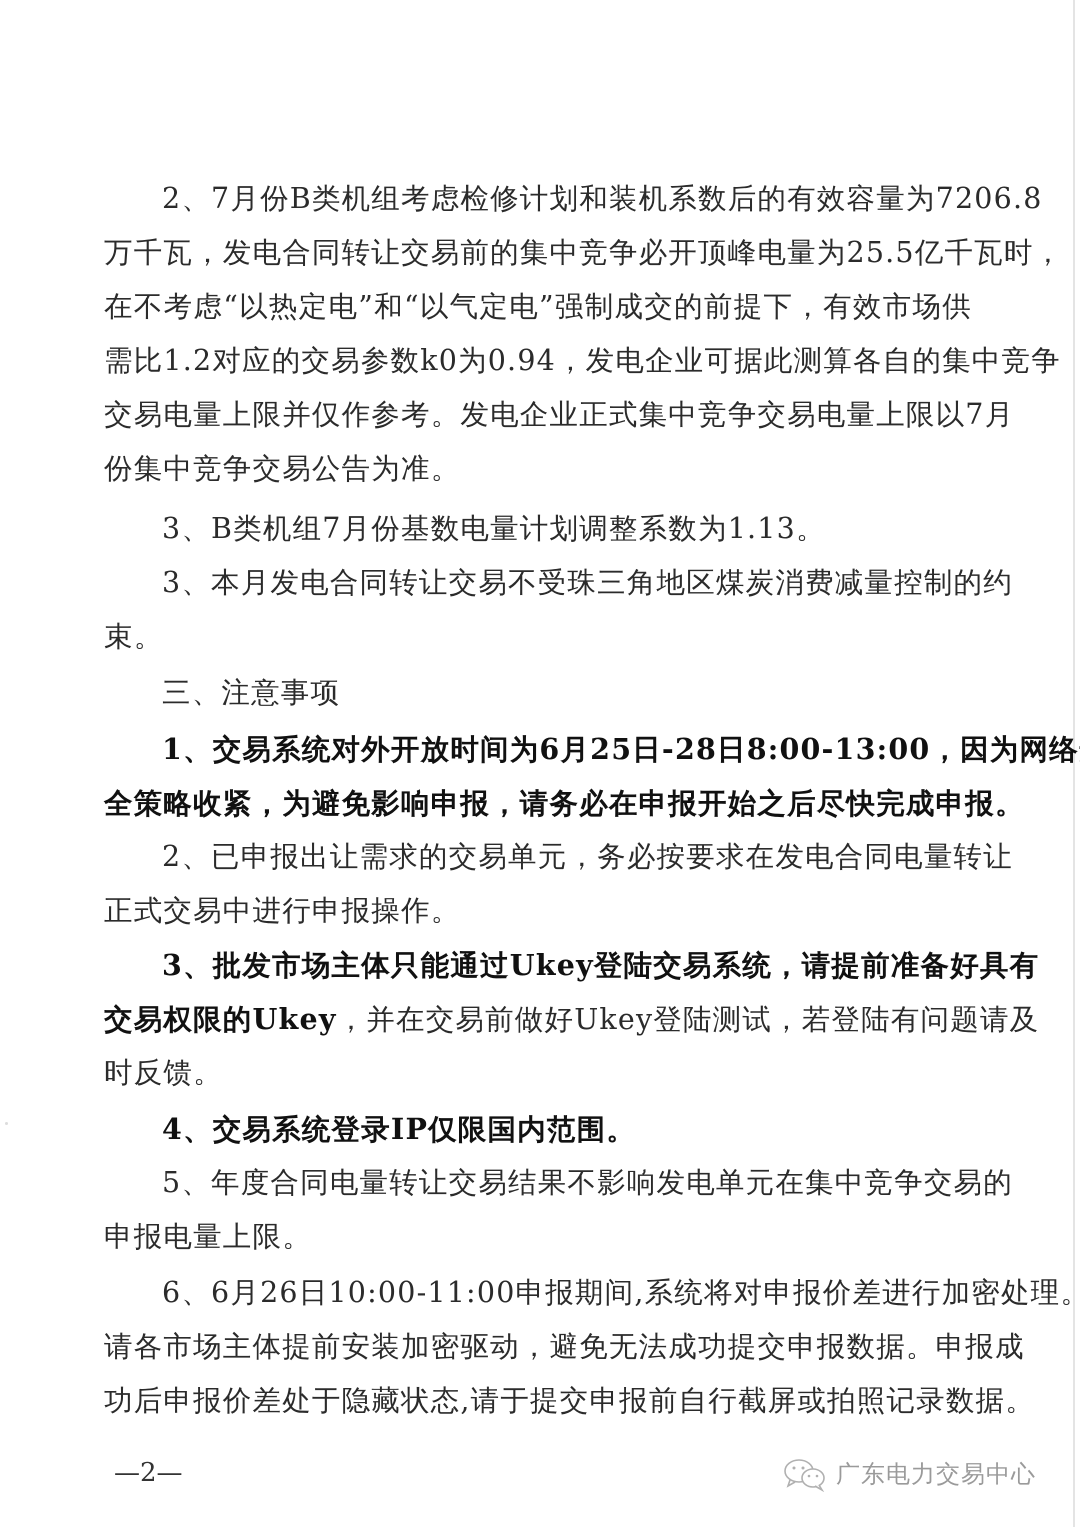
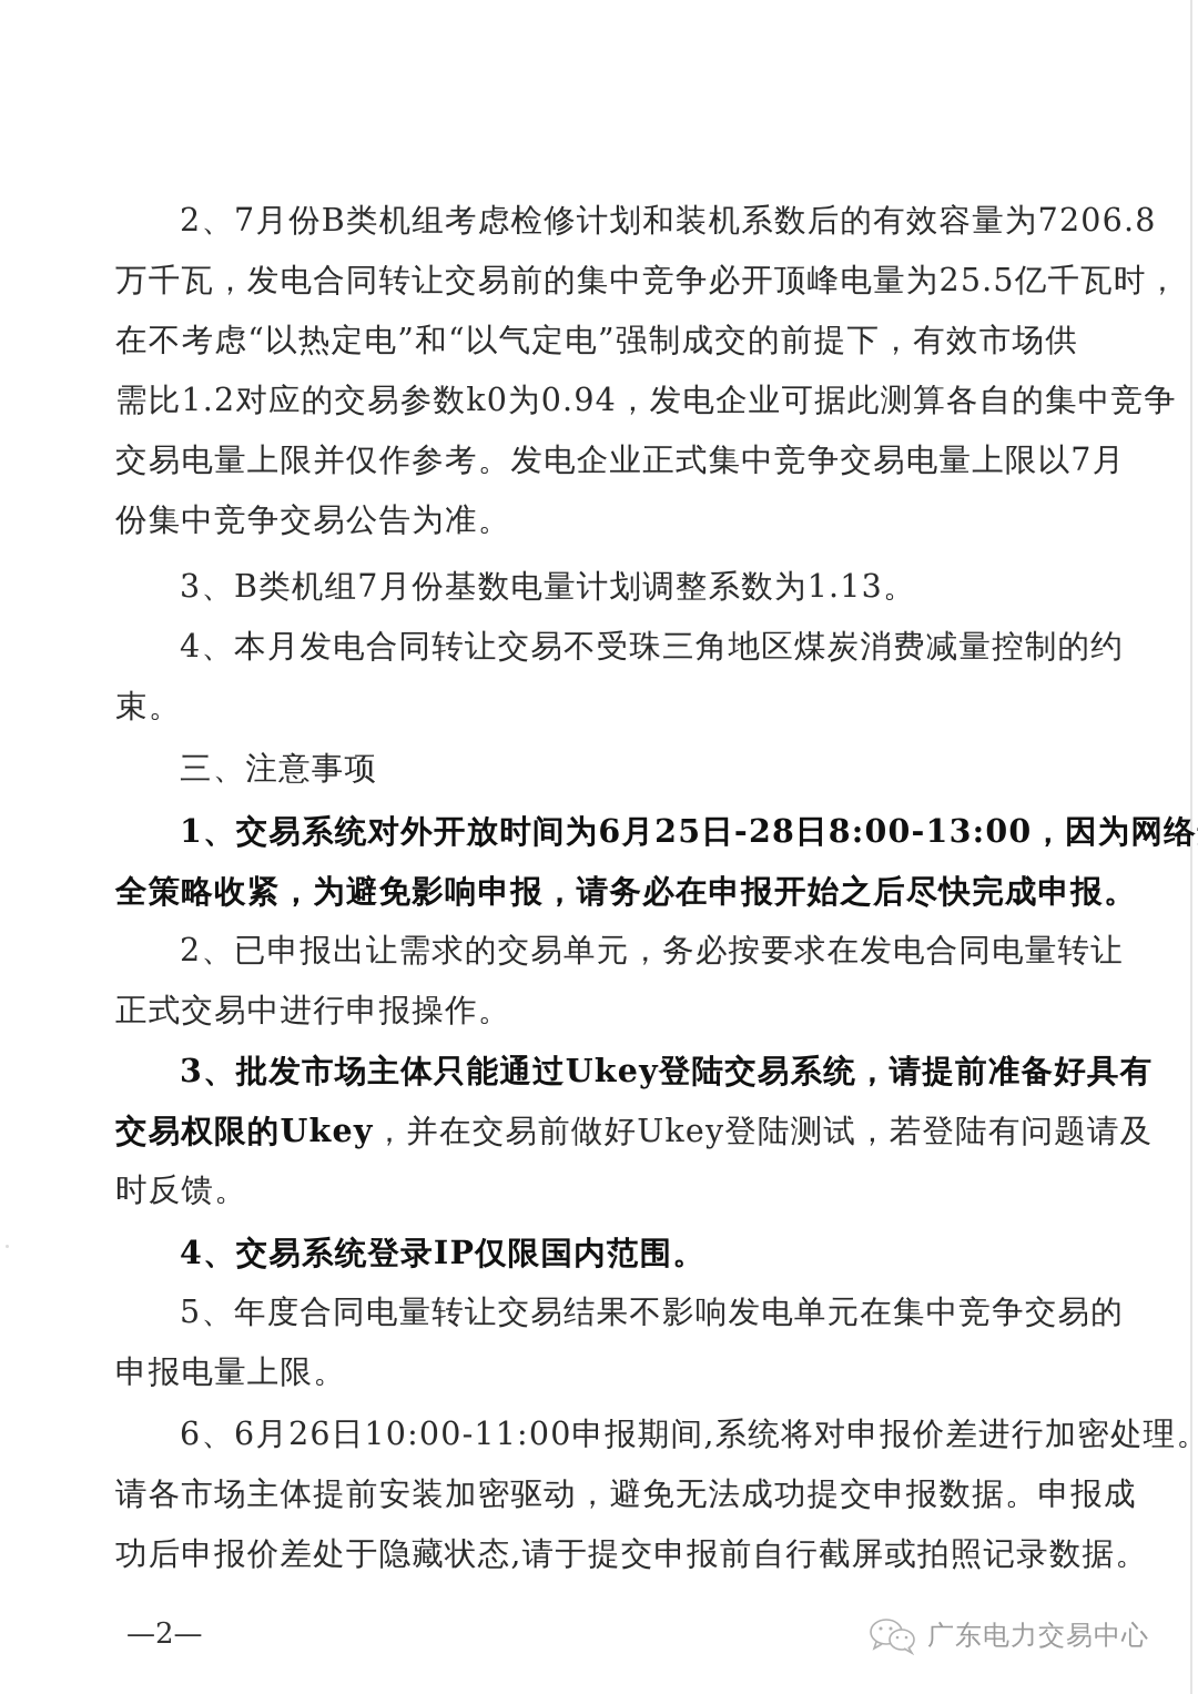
  2、7月份B类机组考虑检修计划和装机系数后的有效容量为7206.8
  万千瓦，发电合同转让交易前的集中竞争必开顶峰电量为25.5亿千瓦时，
  在不考虑“以热定电”和“以气定电”强制成交的前提下，有效市场供
  需比1.2对应的交易参数k0为0.94，发电企业可据此测算各自的集中竞争
  交易电量上限并仅作参考。发电企业正式集中竞争交易电量上限以7月
  份集中竞争交易公告为准。
  3、B类机组7月份基数电量计划调整系数为1.13。
- 3、本月发电合同转让交易不受珠三角地区煤炭消费减量控制的约
+ 4、本月发电合同转让交易不受珠三角地区煤炭消费减量控制的约
  束。
  三、注意事项
  1、交易系统对外开放时间为6月25日-28日8:00-13:00，因为网络
  全策略收紧，为避免影响申报，请务必在申报开始之后尽快完成申报。
  2、已申报出让需求的交易单元，务必按要求在发电合同电量转让
  正式交易中进行申报操作。
  3、批发市场主体只能通过Ukey登陆交易系统，请提前准备好具有
  交易权限的Ukey，并在交易前做好Ukey登陆测试，若登陆有问题请及
  时反馈。
  4、交易系统登录IP仅限国内范围。
  5、年度合同电量转让交易结果不影响发电单元在集中竞争交易的
  申报电量上限。
  6、6月26日10:00-11:00申报期间,系统将对申报价差进行加密处理。
  请各市场主体提前安装加密驱动，避免无法成功提交申报数据。申报成
  功后申报价差处于隐藏状态,请于提交申报前自行截屏或拍照记录数据。
  —2—
  广东电力交易中心
